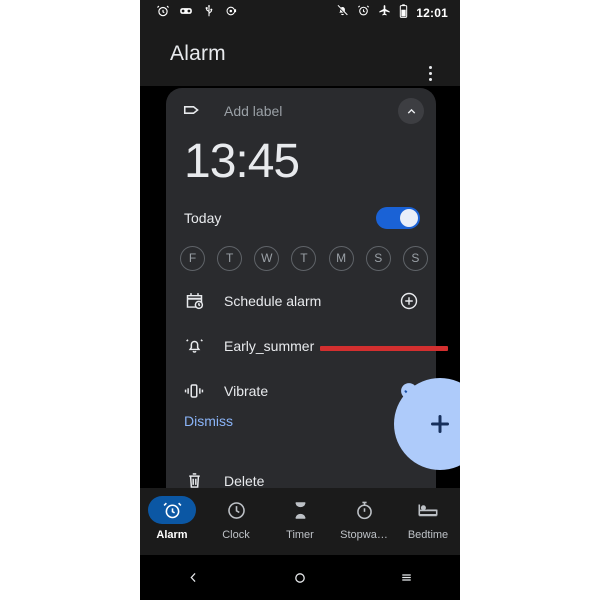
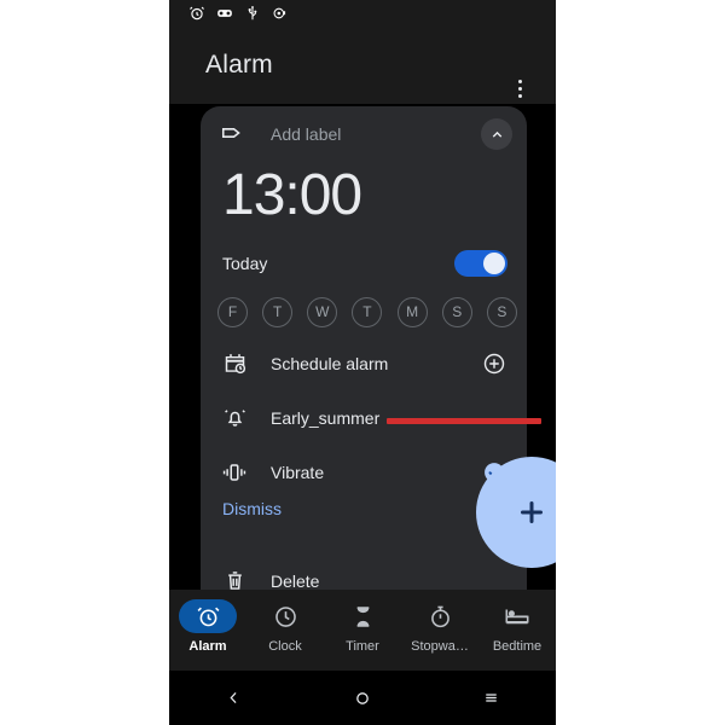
- 12:01
  Alarm
  Add label
- 13:45
+ 13:00
  Today
  F
  T
  W
  T
  M
  S
  S
  Schedule alarm
  Early_summer
  Vibrate
  Dismiss
  Delete
  Alarm
  Clock
  Timer
  Stopwa…
  Bedtime
